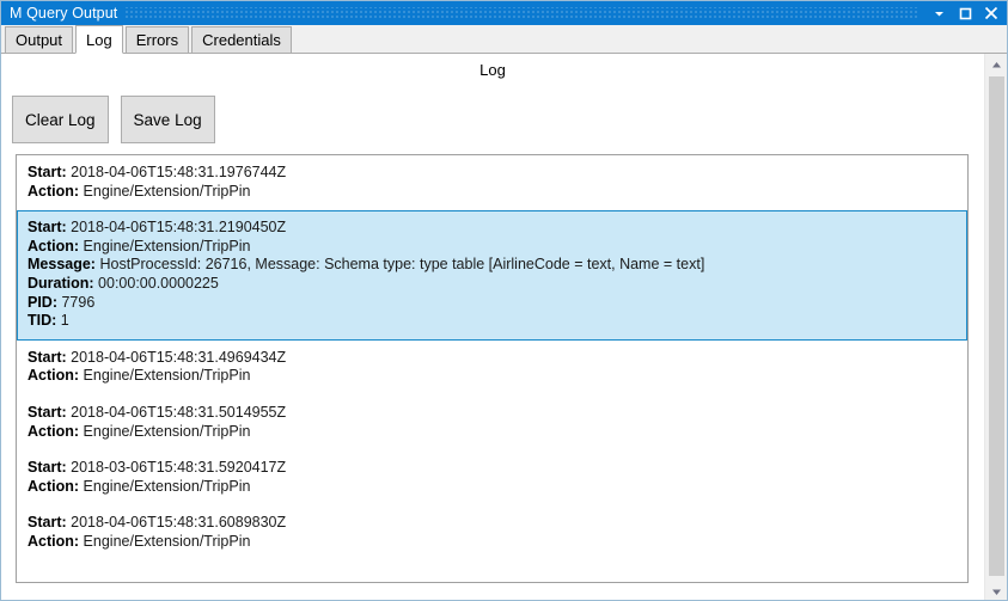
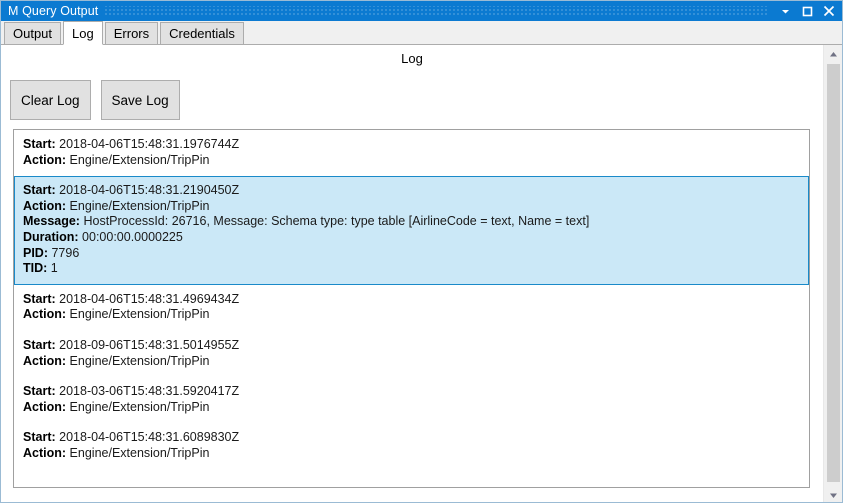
  M Query Output
  Output
  Log
  Errors
  Credentials
  Log
  Clear Log
  Save Log
  Start: 2018-04-06T15:48:31.1976744Z
  Action: Engine/Extension/TripPin
  Start: 2018-04-06T15:48:31.2190450Z
  Action: Engine/Extension/TripPin
  Message: HostProcessId: 26716, Message: Schema type: type table [AirlineCode = text, Name = text]
  Duration: 00:00:00.0000225
  PID: 7796
  TID: 1
  Start: 2018-04-06T15:48:31.4969434Z
  Action: Engine/Extension/TripPin
- Start: 2018-04-06T15:48:31.5014955Z
+ Start: 2018-09-06T15:48:31.5014955Z
  Action: Engine/Extension/TripPin
  Start: 2018-03-06T15:48:31.5920417Z
  Action: Engine/Extension/TripPin
  Start: 2018-04-06T15:48:31.6089830Z
  Action: Engine/Extension/TripPin
